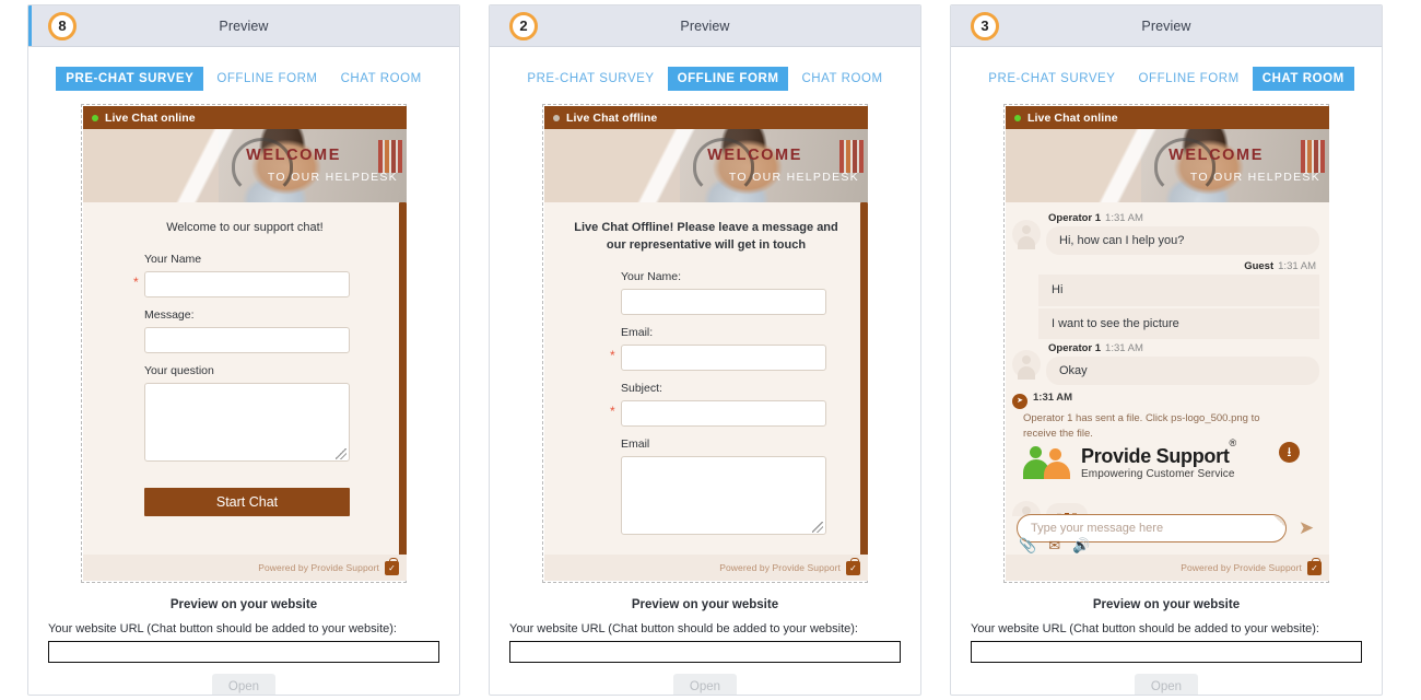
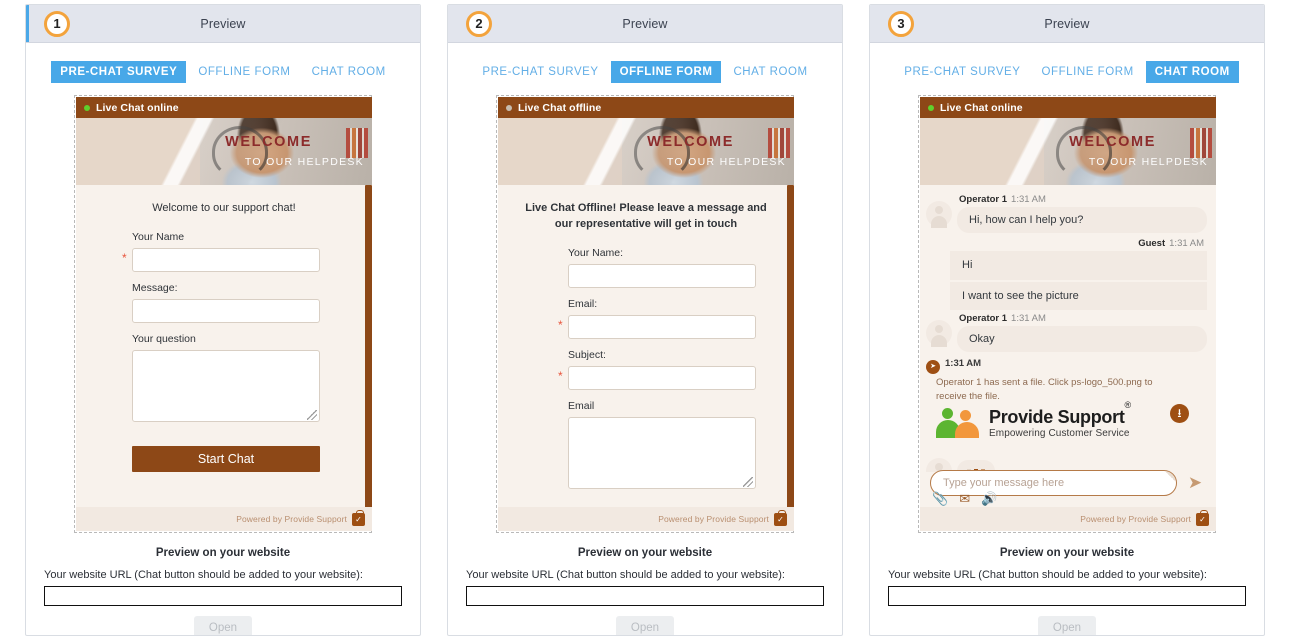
- 8
+ 1
  Preview
  PRE-CHAT SURVEY
  OFFLINE FORM
  CHAT ROOM
  Live Chat online
  WELCOME
  TO OUR HELPDESK
  Welcome to our support chat!
  Your Name
  *
  Message:
  Your question
  Start Chat
  Powered by Provide Support
  Preview on your website
  Your website URL (Chat button should be added to your website):
  Open
  2
  Preview
  PRE-CHAT SURVEY
  OFFLINE FORM
  CHAT ROOM
  Live Chat offline
  WELCOME
  TO OUR HELPDESK
  Live Chat Offline! Please leave a message and our representative will get in touch
  Your Name:
  Email:
  *
  Subject:
  *
  Email
  Powered by Provide Support
  Preview on your website
  Your website URL (Chat button should be added to your website):
  Open
  3
  Preview
  PRE-CHAT SURVEY
  OFFLINE FORM
  CHAT ROOM
  Live Chat online
  WELCOME
  TO OUR HELPDESK
  Operator 1 1:31 AM
  Hi, how can I help you?
  Guest 1:31 AM
  Hi
  I want to see the picture
  Operator 1 1:31 AM
  Okay
  1:31 AM
  Operator 1 has sent a file. Click ps-logo_500.png to receive the file.
  Provide Support®
  Empowering Customer Service
  Type your message here
  📎
  ✉
  🔊
  Powered by Provide Support
  Preview on your website
  Your website URL (Chat button should be added to your website):
  Open
